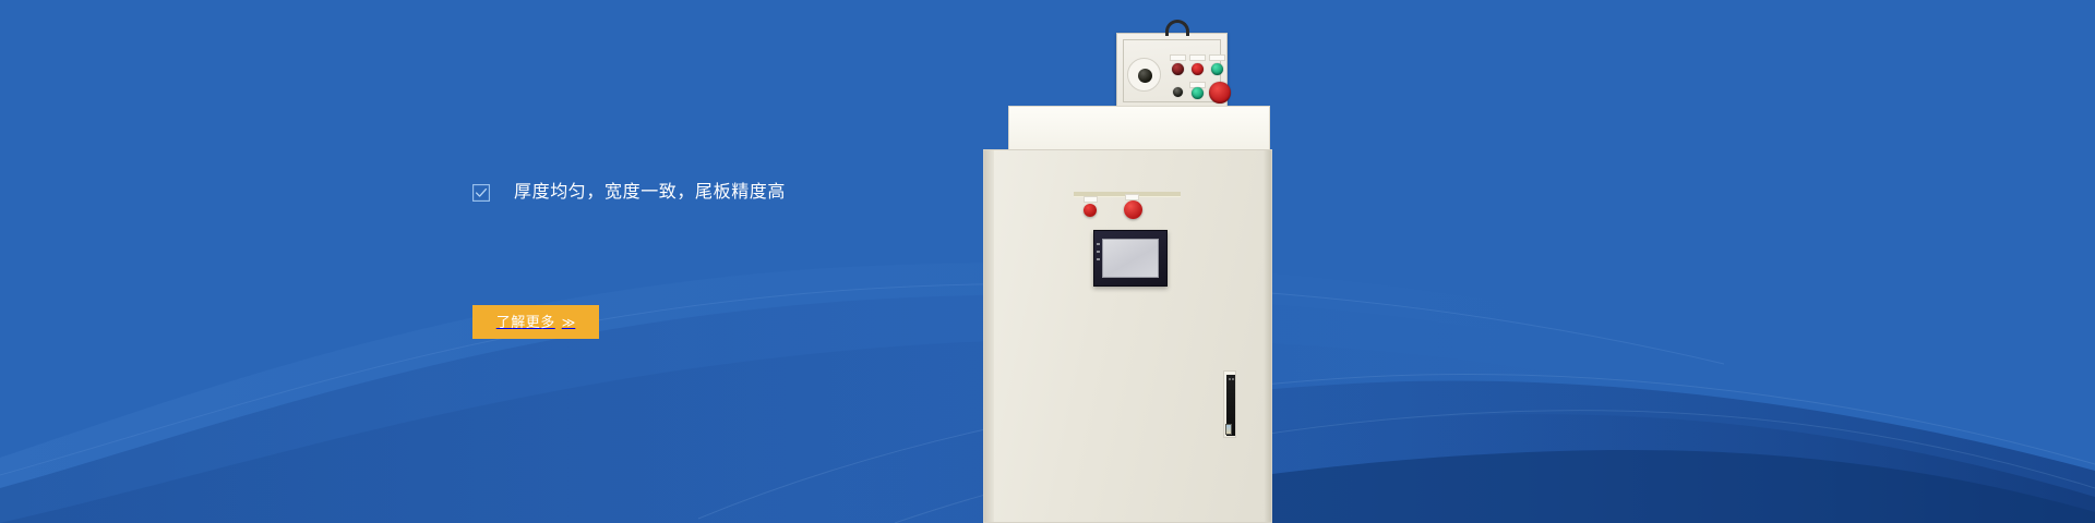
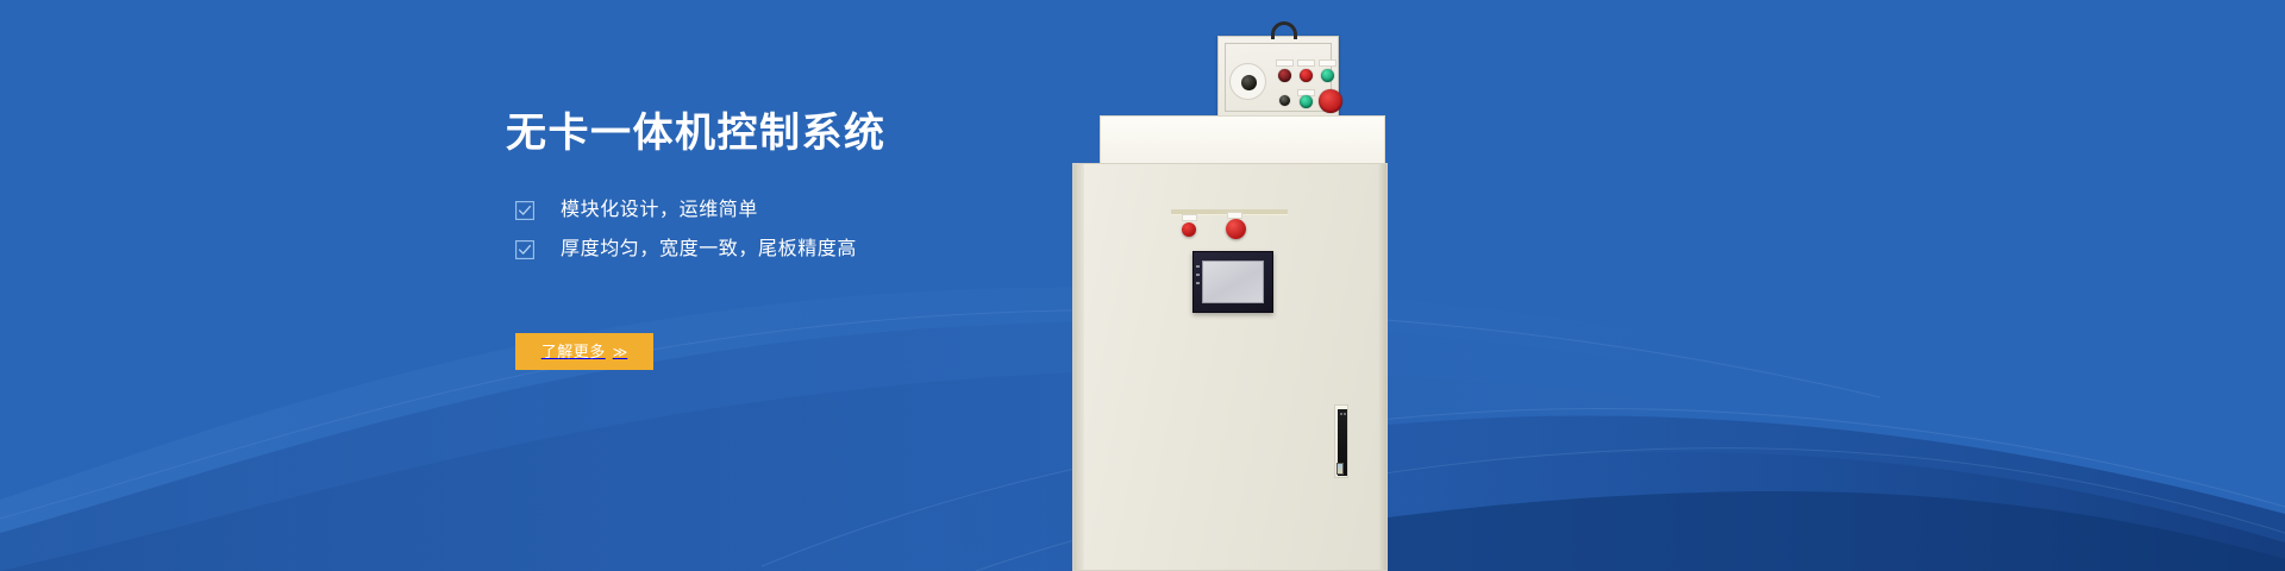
+ 无卡一体机控制系统
+ 模块化设计，运维简单
  厚度均匀，宽度一致，尾板精度高
  了解更多
  ≫
